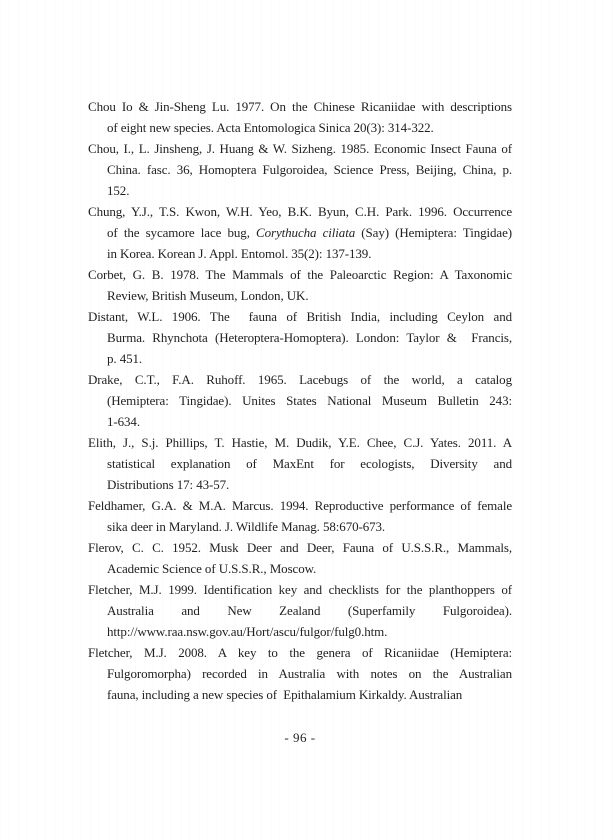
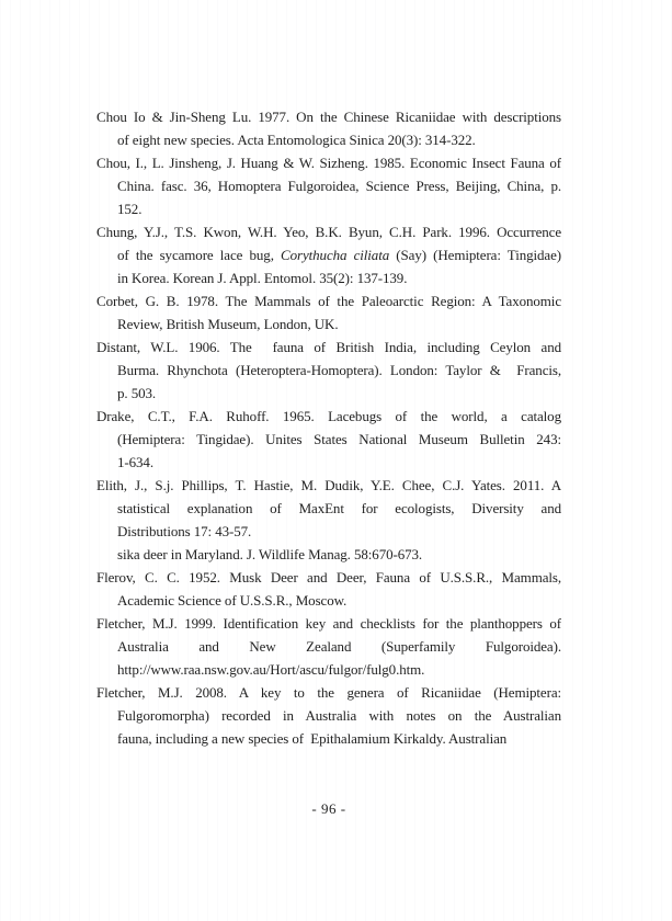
  Chou Io & Jin-Sheng Lu. 1977. On the Chinese Ricaniidae with descriptions
  of eight new species. Acta Entomologica Sinica 20(3): 314-322.
  Chou, I., L. Jinsheng, J. Huang & W. Sizheng. 1985. Economic Insect Fauna of
  China. fasc. 36, Homoptera Fulgoroidea, Science Press, Beijing, China, p.
  152.
  Chung, Y.J., T.S. Kwon, W.H. Yeo, B.K. Byun, C.H. Park. 1996. Occurrence
  of the sycamore lace bug, Corythucha ciliata (Say) (Hemiptera: Tingidae)
  in Korea. Korean J. Appl. Entomol. 35(2): 137-139.
  Corbet, G. B. 1978. The Mammals of the Paleoarctic Region: A Taxonomic
  Review, British Museum, London, UK.
  Distant, W.L. 1906. The fauna of British India, including Ceylon and
  Burma. Rhynchota (Heteroptera-Homoptera). London: Taylor & Francis,
- p. 451.
+ p. 503.
  Drake, C.T., F.A. Ruhoff. 1965. Lacebugs of the world, a catalog
  (Hemiptera: Tingidae). Unites States National Museum Bulletin 243:
  1-634.
  Elith, J., S.j. Phillips, T. Hastie, M. Dudik, Y.E. Chee, C.J. Yates. 2011. A
  statistical explanation of MaxEnt for ecologists, Diversity and
  Distributions 17: 43-57.
- Feldhamer, G.A. & M.A. Marcus. 1994. Reproductive performance of female
  sika deer in Maryland. J. Wildlife Manag. 58:670-673.
  Flerov, C. C. 1952. Musk Deer and Deer, Fauna of U.S.S.R., Mammals,
  Academic Science of U.S.S.R., Moscow.
  Fletcher, M.J. 1999. Identification key and checklists for the planthoppers of
  Australia and New Zealand (Superfamily Fulgoroidea).
  http://www.raa.nsw.gov.au/Hort/ascu/fulgor/fulg0.htm.
  Fletcher, M.J. 2008. A key to the genera of Ricaniidae (Hemiptera:
  Fulgoromorpha) recorded in Australia with notes on the Australian
  fauna, including a new species of Epithalamium Kirkaldy. Australian
  - 96 -
